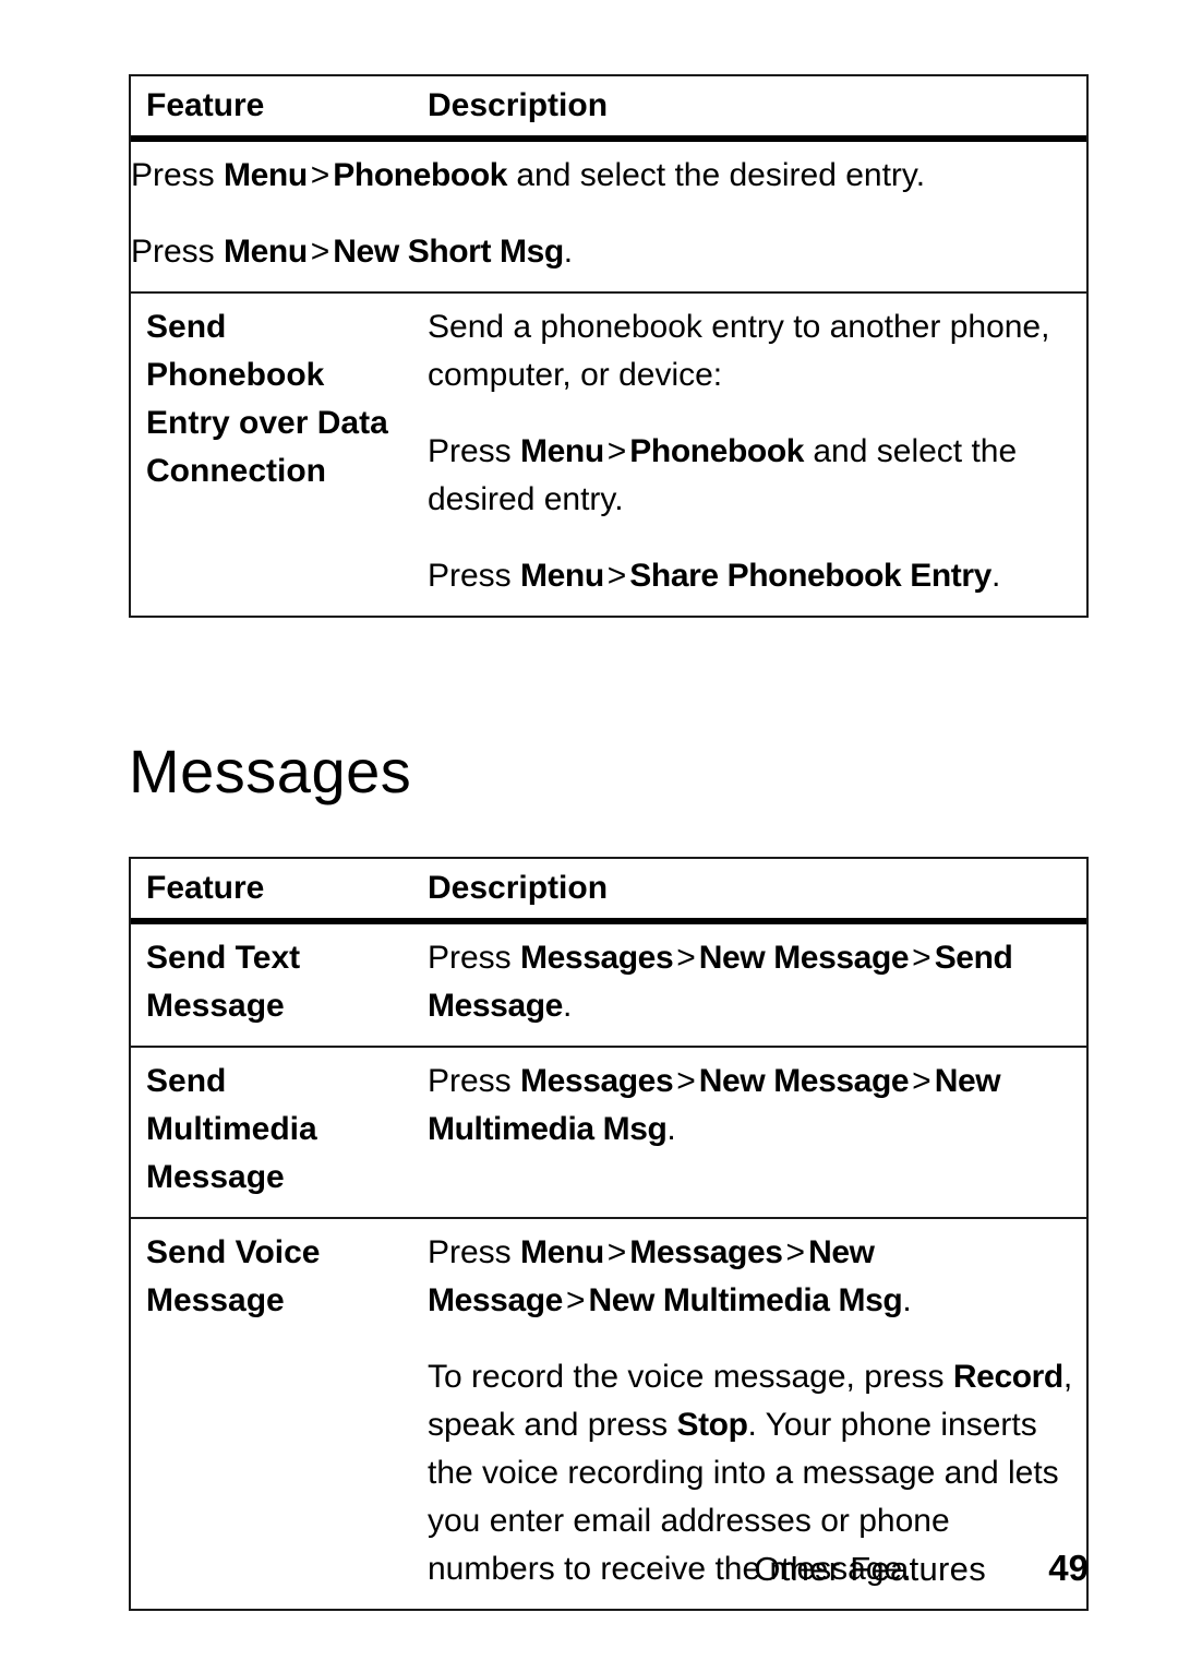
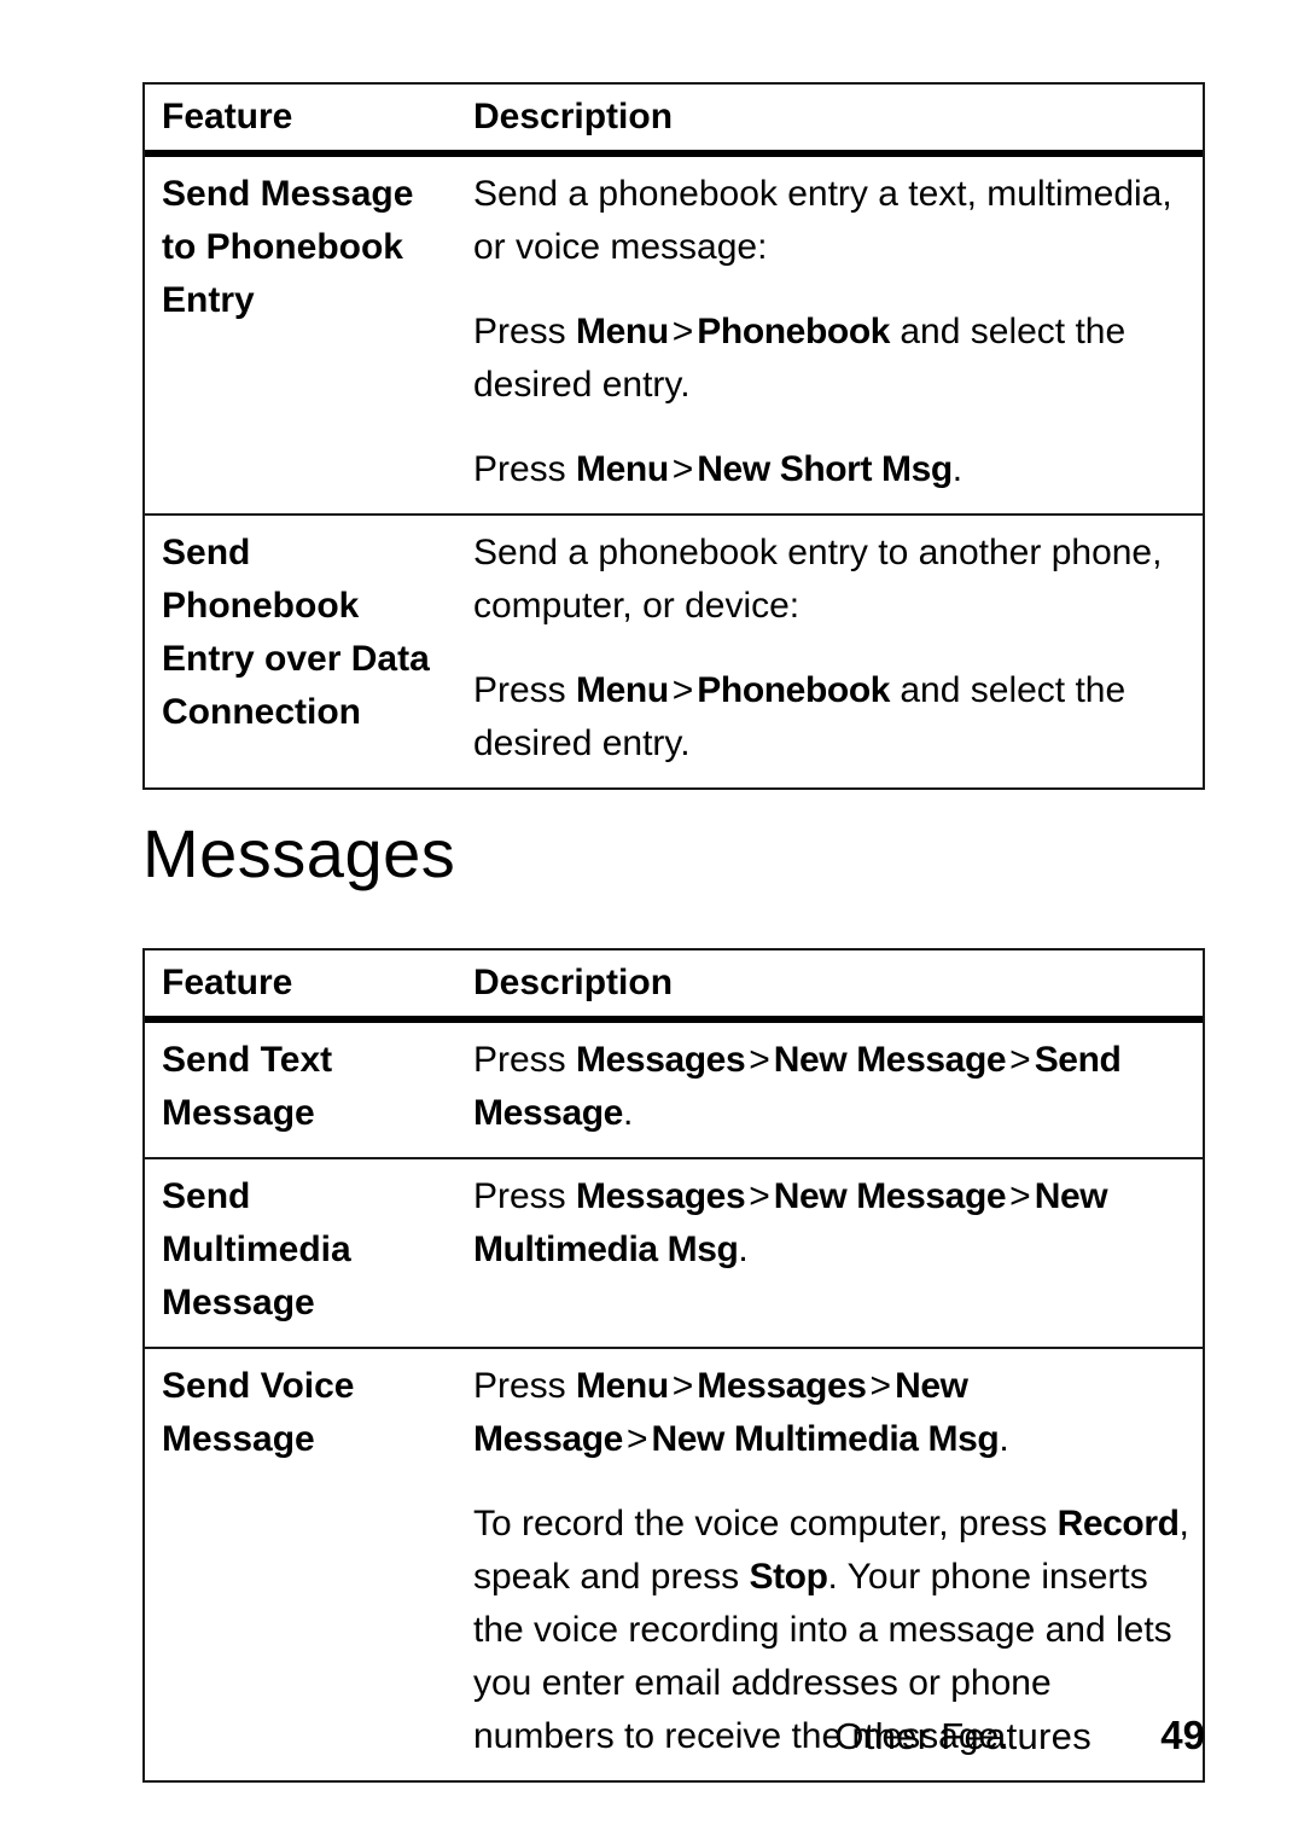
  Feature
  Description
+ Send Message
+ to Phonebook
+ Entry
+ Send a phonebook entry a text, multimedia, or voice message:
  Press Menu>Phonebook and select the desired entry.
  Press Menu>New Short Msg.
  Send
  Phonebook
  Entry over Data
  Connection
  Send a phonebook entry to another phone, computer, or device:
  Press Menu>Phonebook and select the desired entry.
- Press Menu>Share Phonebook Entry.
  Messages
  Feature
  Description
  Send Text
  Message
  Press Messages>New Message>Send Message.
  Send
  Multimedia
  Message
  Press Messages>New Message>New Multimedia Msg.
  Send Voice
  Message
  Press Menu>Messages>New Message>New Multimedia Msg.
- To record the voice message, press Record, speak and press Stop. Your phone inserts the voice recording into a message and lets you enter email addresses or phone numbers to receive the message.
+ To record the voice computer, press Record, speak and press Stop. Your phone inserts the voice recording into a message and lets you enter email addresses or phone numbers to receive the message.
  Other Features
  49
